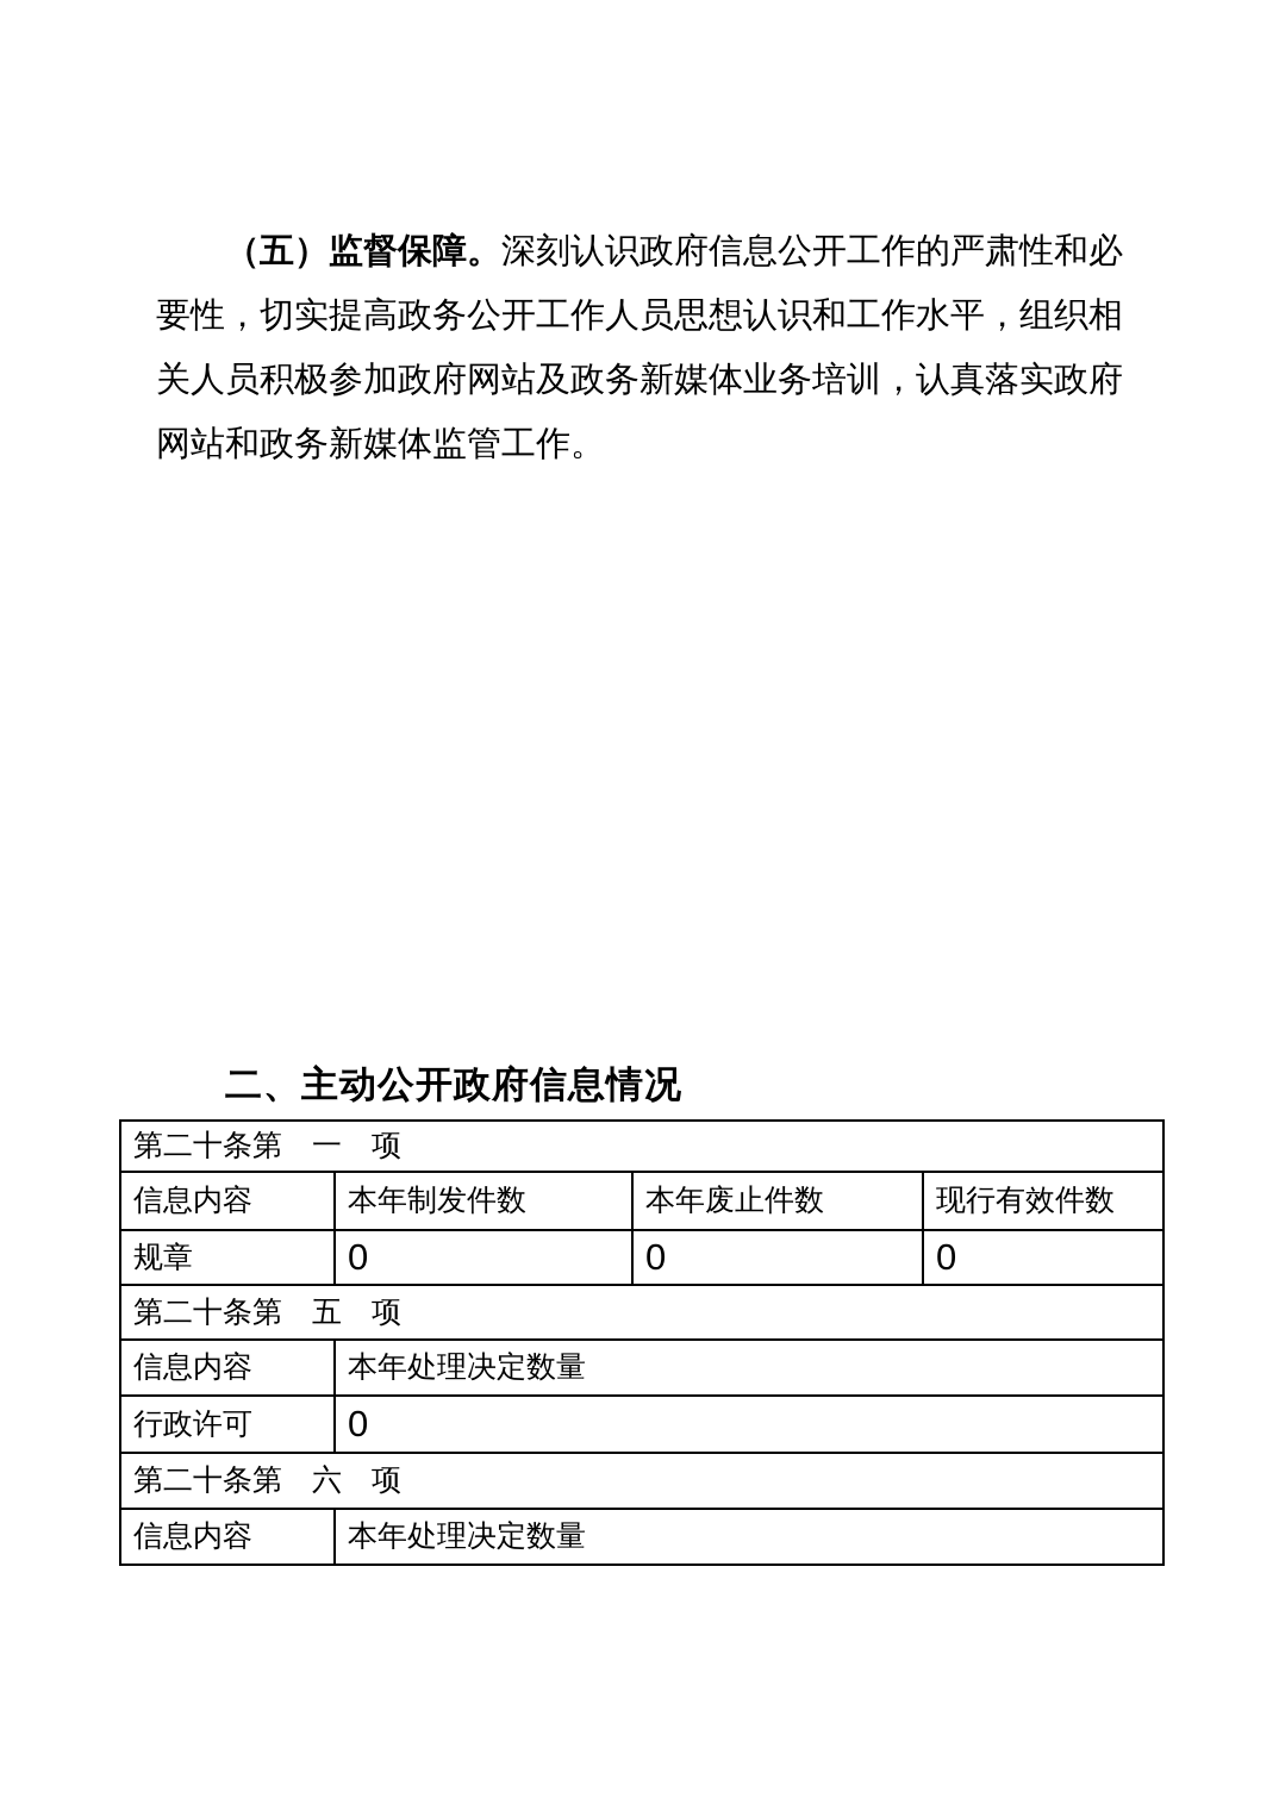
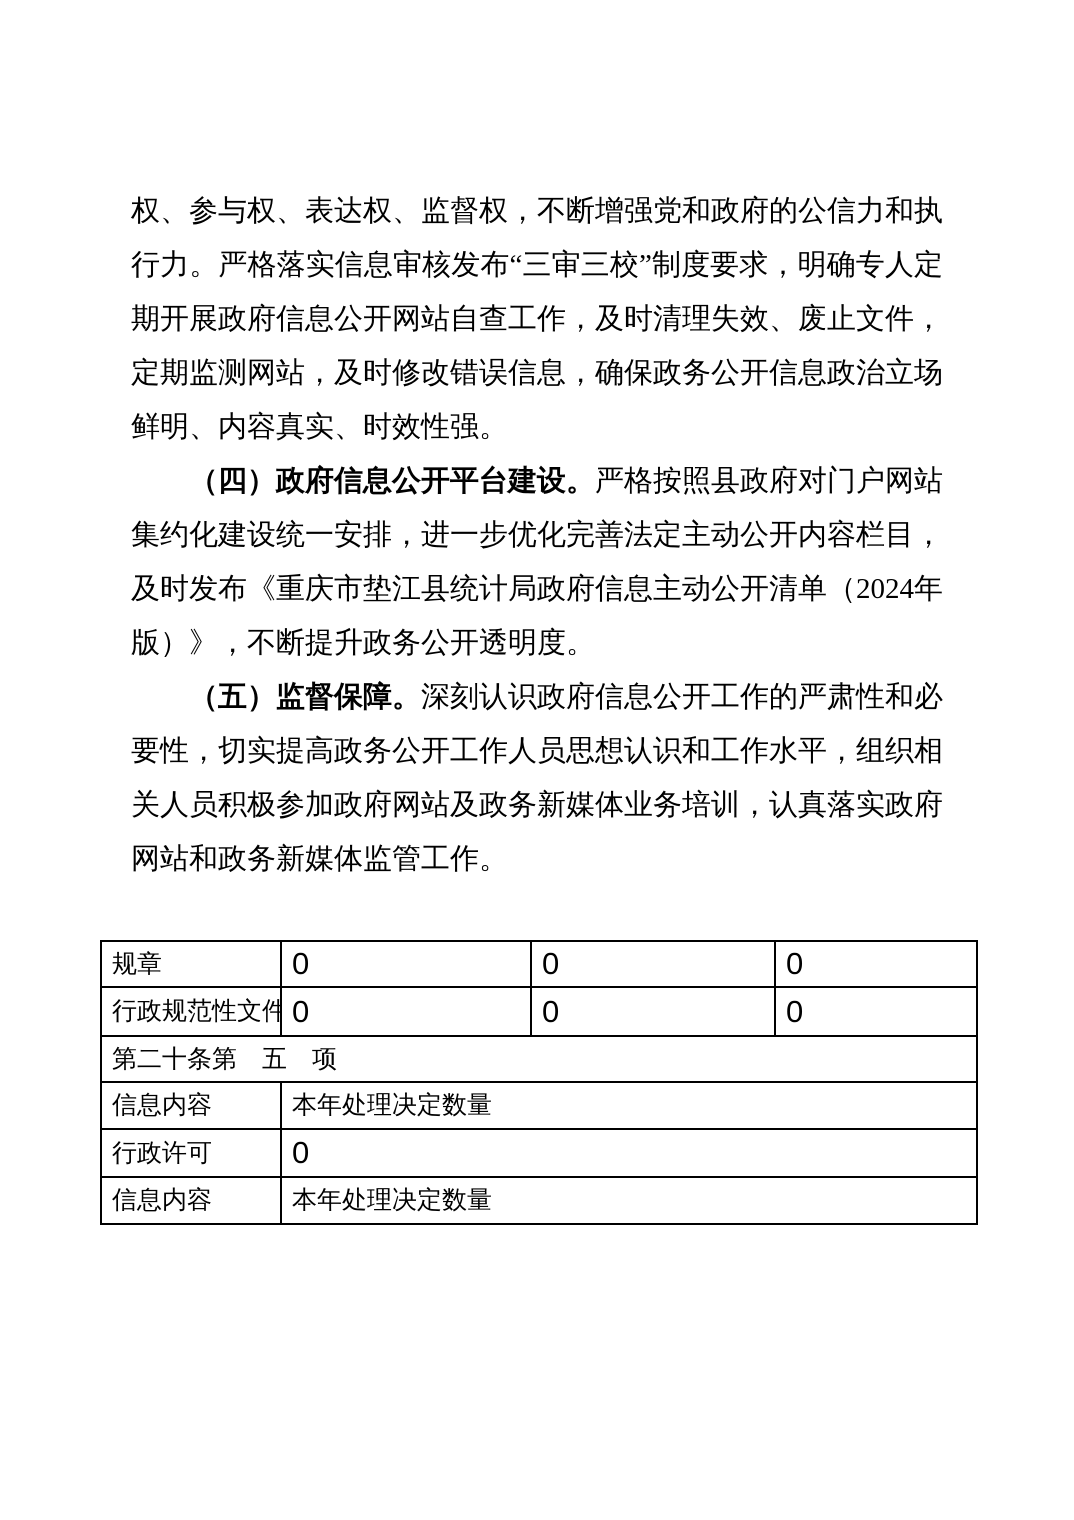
+ 权、参与权、表达权、监督权，不断增强党和政府的公信力和执行力。严格落实信息审核发布“三审三校”制度要求，明确专人定期开展政府信息公开网站自查工作，及时清理失效、废止文件，定期监测网站，及时修改错误信息，确保政务公开信息政治立场鲜明、内容真实、时效性强。
+ （四）政府信息公开平台建设。严格按照县政府对门户网站集约化建设统一安排，进一步优化完善法定主动公开内容栏目，及时发布《重庆市垫江县统计局政府信息主动公开清单（2024年版）》，不断提升政务公开透明度。
  （五）监督保障。深刻认识政府信息公开工作的严肃性和必要性，切实提高政务公开工作人员思想认识和工作水平，组织相关人员积极参加政府网站及政务新媒体业务培训，认真落实政府网站和政务新媒体监管工作。
- 二、主动公开政府信息情况
- 第二十条第 一 项
- 信息内容	本年制发件数	本年废止件数	现行有效件数
  规章	0	0	0
+ 行政规范性文件	0	0	0
  第二十条第 五 项
  信息内容	本年处理决定数量
  行政许可	0
- 第二十条第 六 项
  信息内容	本年处理决定数量
